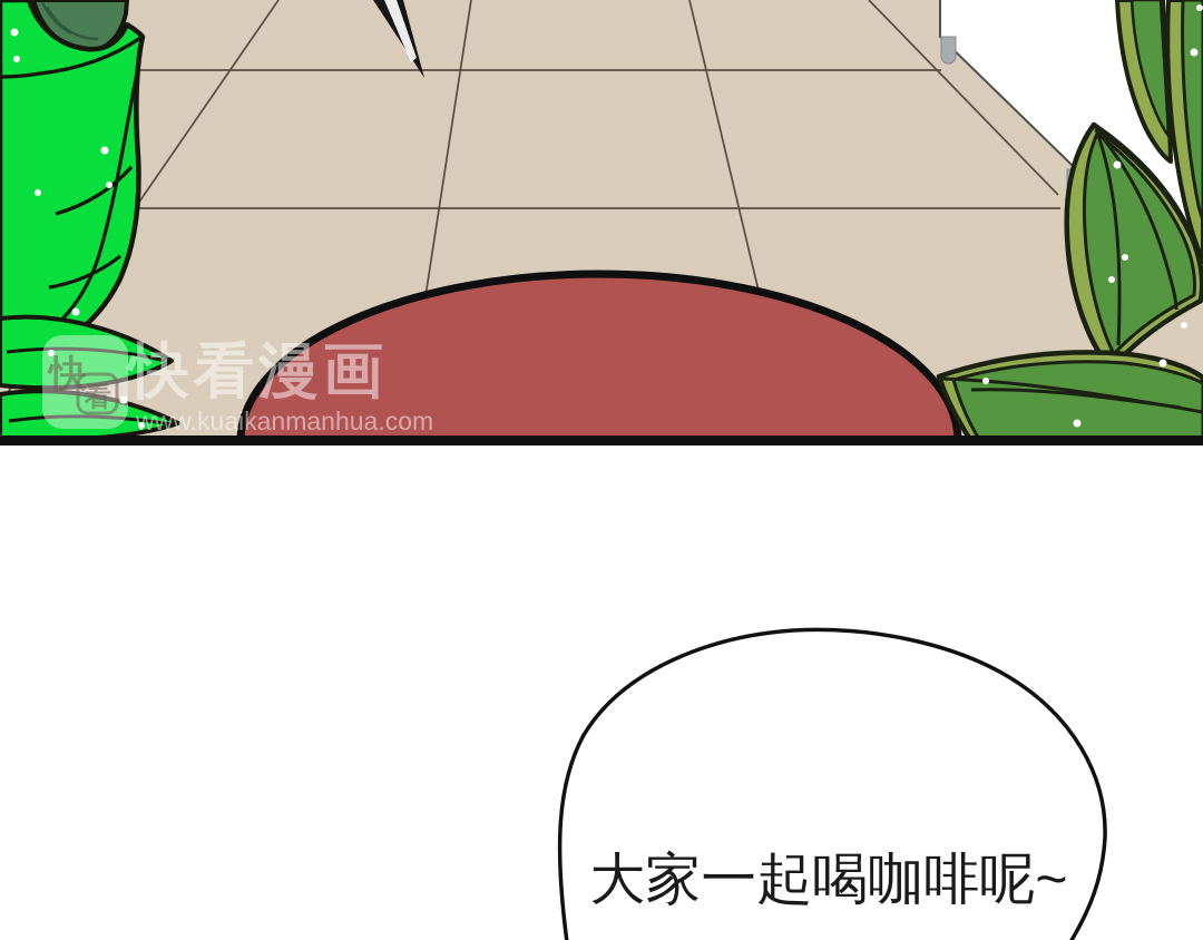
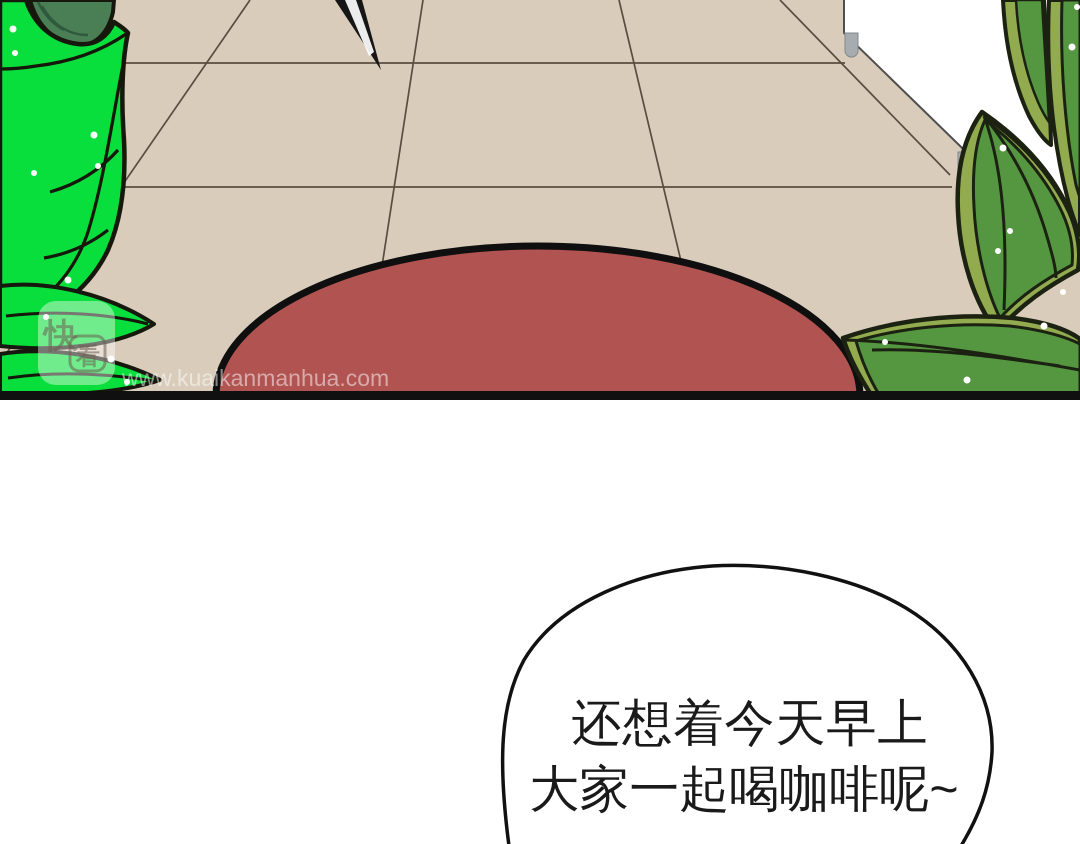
  快
  看
- 快看漫画
  www.kuaikanmanhua.com
+ 还想着今天早上
  大家一起喝咖啡呢~
